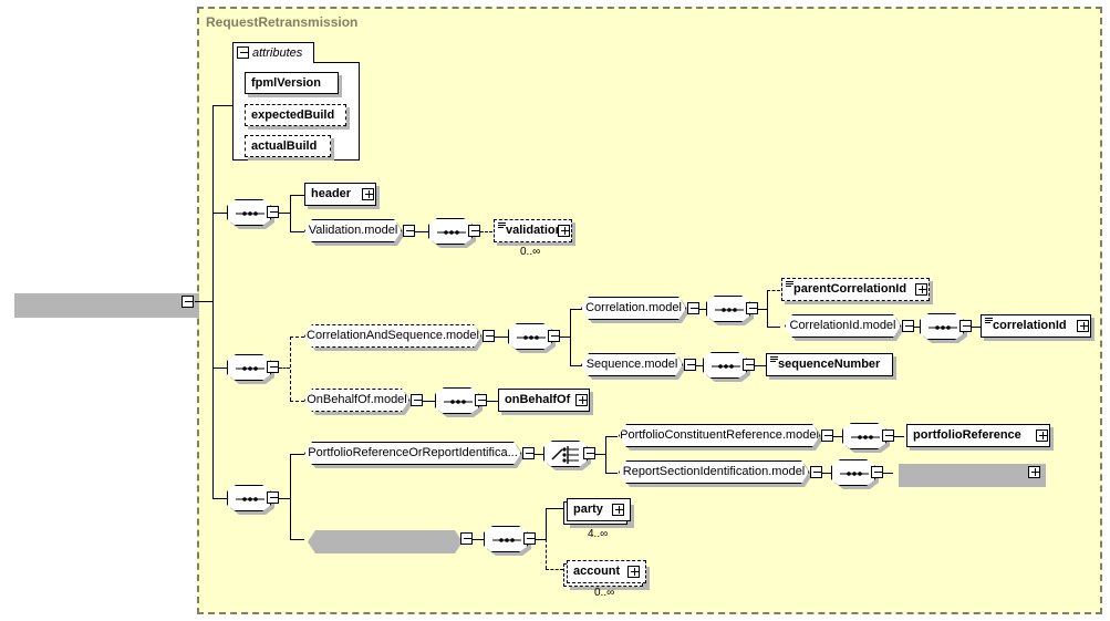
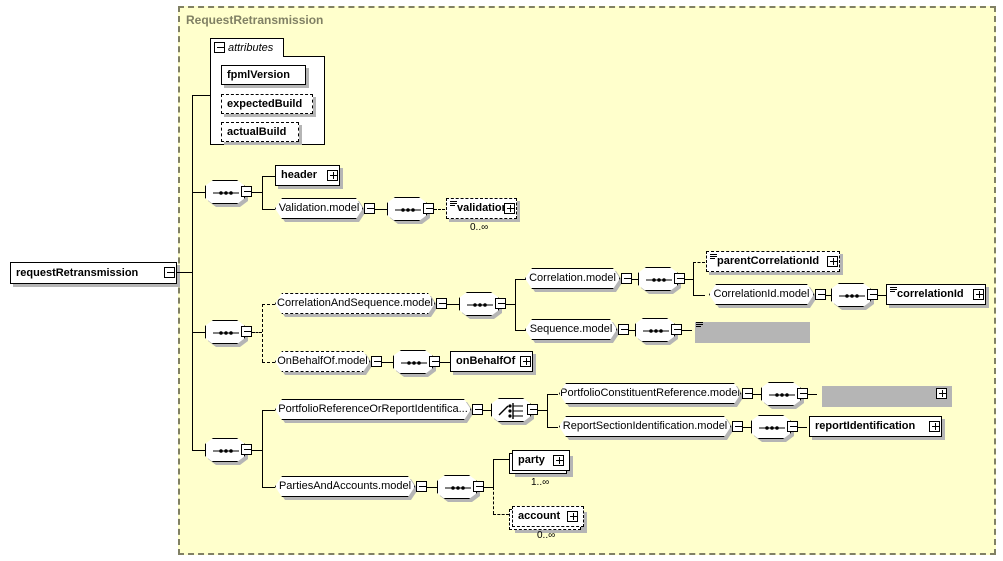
  RequestRetransmission
+ requestRetransmission
  attributes
  fpmlVersion
  expectedBuild
  actualBuild
  header
  Validation.model
  validatio
  0..∞
  CorrelationAndSequence.model
  Correlation.model
  parentCorrelationId
  CorrelationId.model
  correlationId
  Sequence.model
- sequenceNumber
  OnBehalfOf.model
  onBehalfOf
  PortfolioReferenceOrReportIdentifica...
  PortfolioConstituentReference.model
- portfolioReference
  ReportSectionIdentification.model
+ reportIdentification
+ PartiesAndAccounts.model
  party
- 4..∞
+ 1..∞
  account
  0..∞
